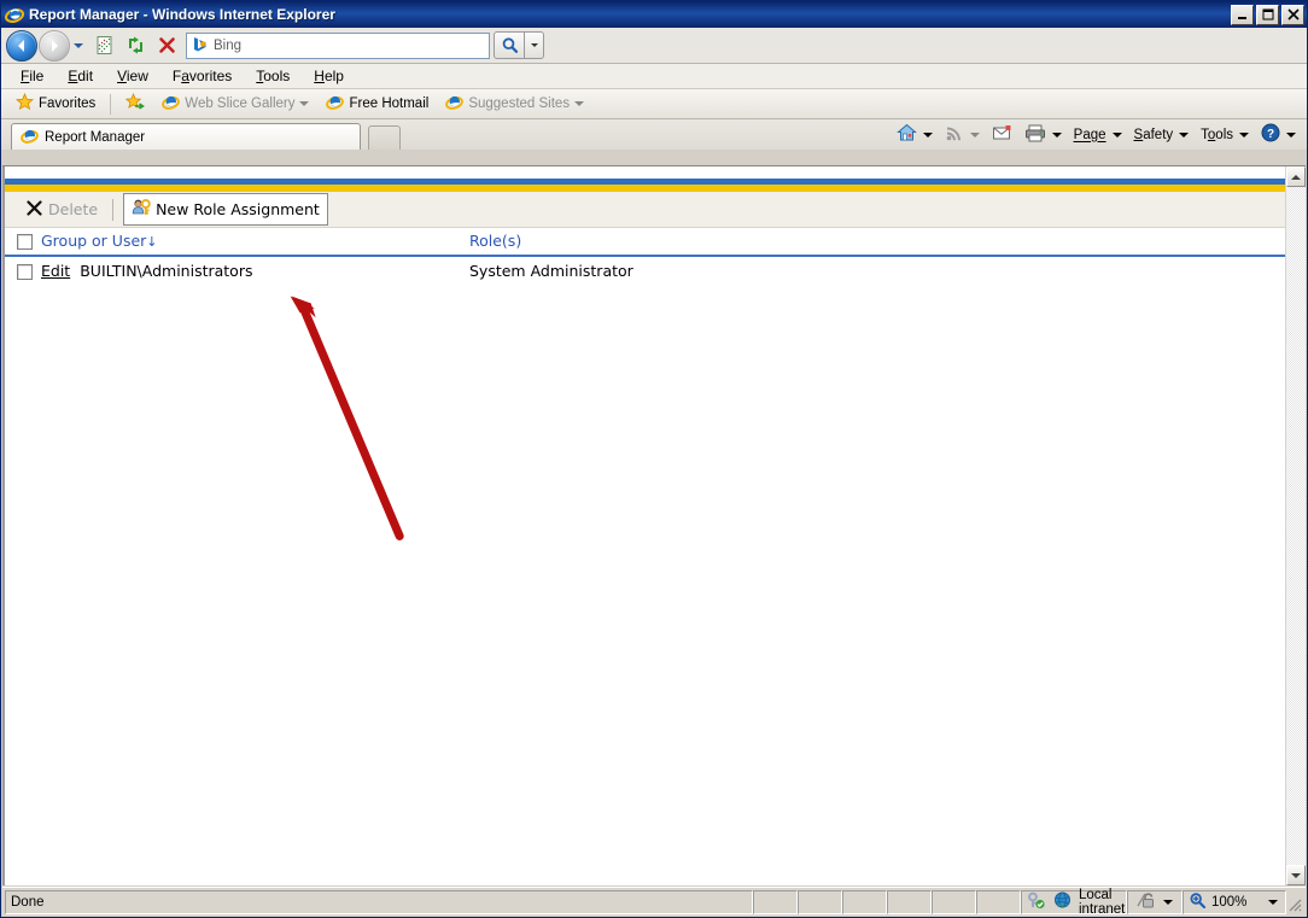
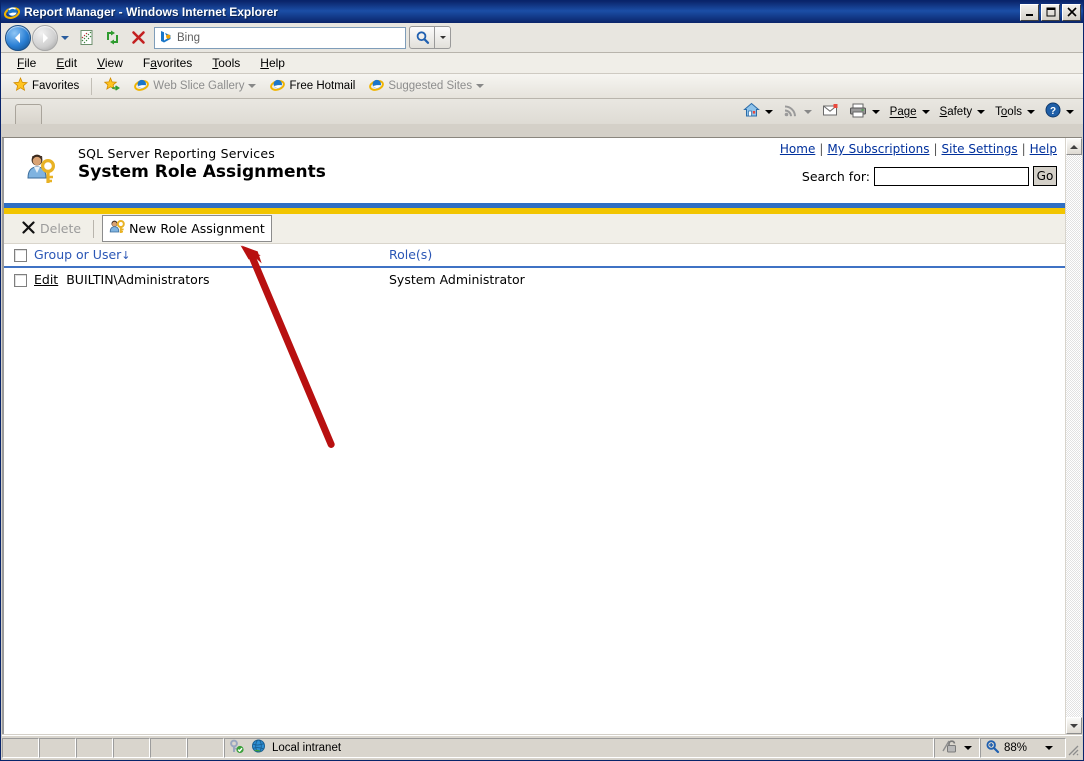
  Report Manager - Windows Internet Explorer
  Bing
  File
  Edit
  View
  Favorites
  Tools
  Help
  Favorites
  Web Slice Gallery
  Free Hotmail
  Suggested Sites
- Report Manager
  Page
  Safety
  Tools
  ?
+ SQL Server Reporting Services
+ System Role Assignments
+ Home | My Subscriptions | Site Settings | Help
+ Search for:
+ Go
  Delete
  New Role Assignment
  	Group or User↓	Role(s)
  	Edit BUILTIN\Administrators	System Administrator
- Done
  Local intranet
- 100%
+ 88%
